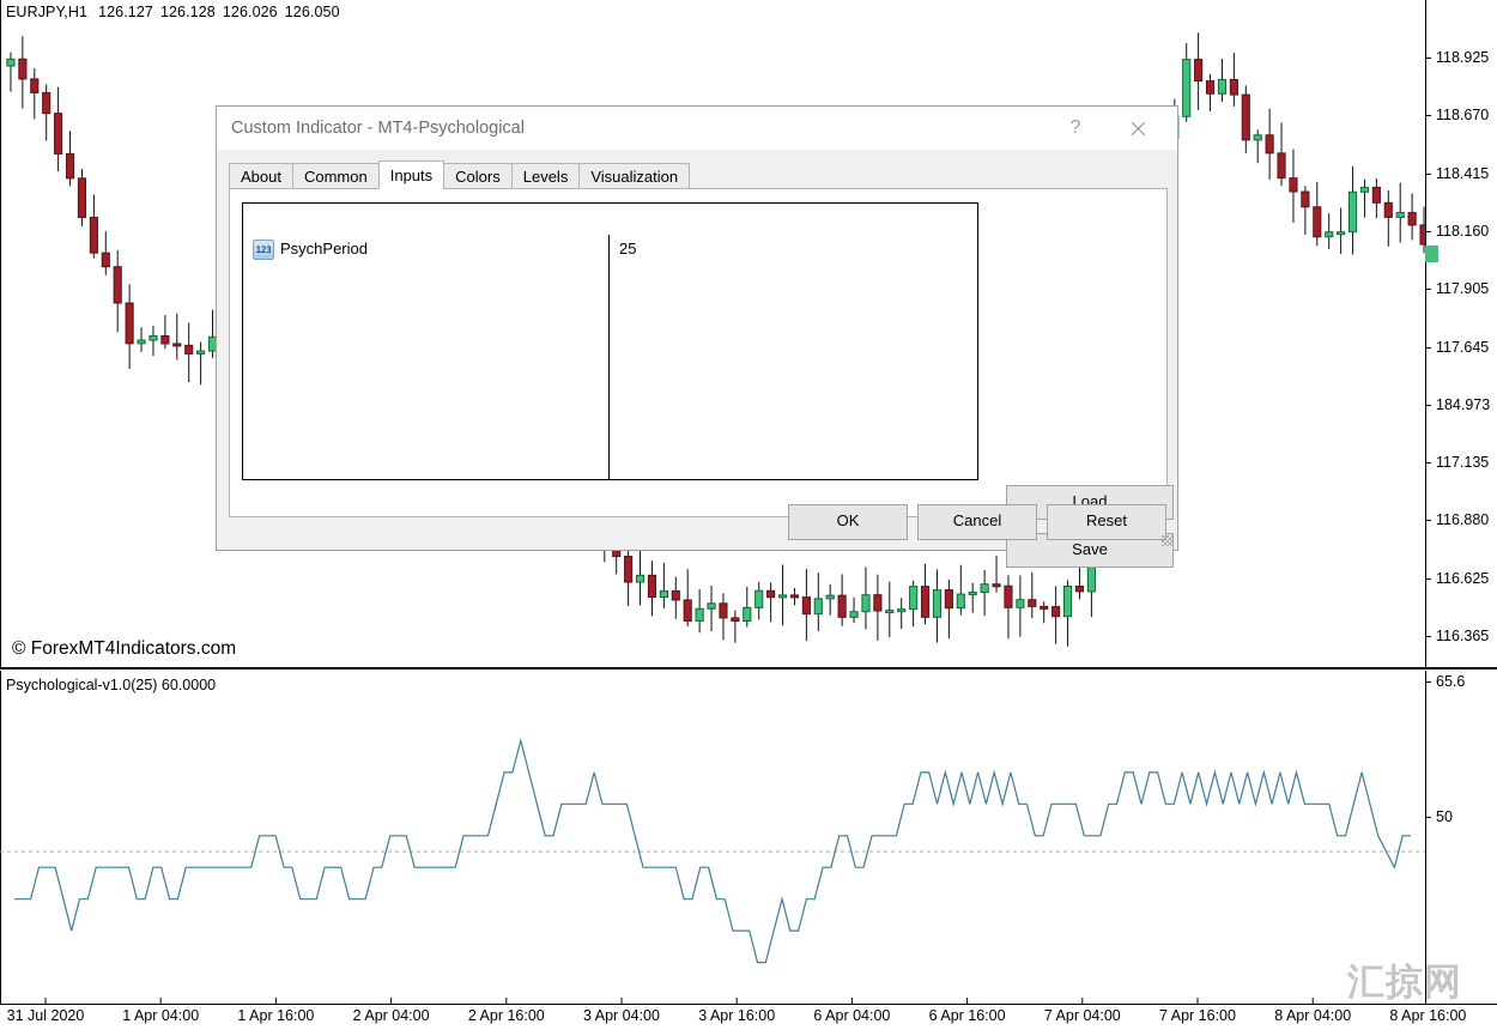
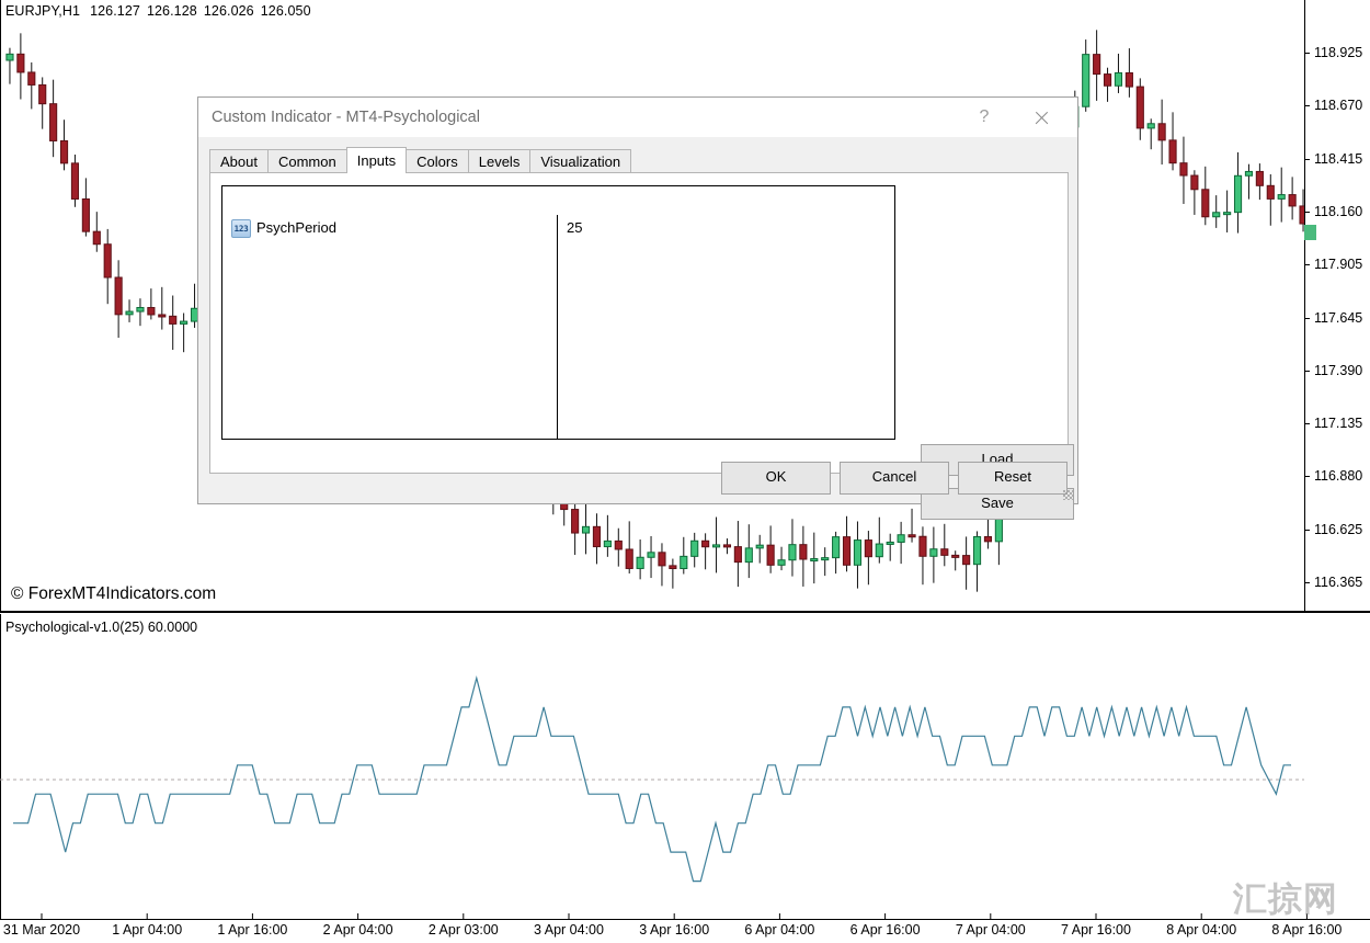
  118.925
  118.670
  118.415
  118.160
  117.905
  117.645
- 184.973
+ 117.390
  117.135
  116.880
  116.625
  116.365
  EURJPY,H1 126.127 126.128 126.026 126.050
  © ForexMT4Indicators.com
- 65.6
- 50
  Psychological-v1.0(25) 60.0000
- 31 Jul 2020
+ 31 Mar 2020
  1 Apr 04:00
  1 Apr 16:00
  2 Apr 04:00
- 2 Apr 16:00
+ 2 Apr 03:00
  3 Apr 04:00
  3 Apr 16:00
  6 Apr 04:00
  6 Apr 16:00
  7 Apr 04:00
  7 Apr 16:00
  8 Apr 04:00
  8 Apr 16:00
  汇掠网
  Custom Indicator - MT4-Psychological
  ?
  About
  Common
  Inputs
  Colors
  Levels
  Visualization
  123
  PsychPeriod
  25
  Load
  Save
  OK
  Cancel
  Reset
